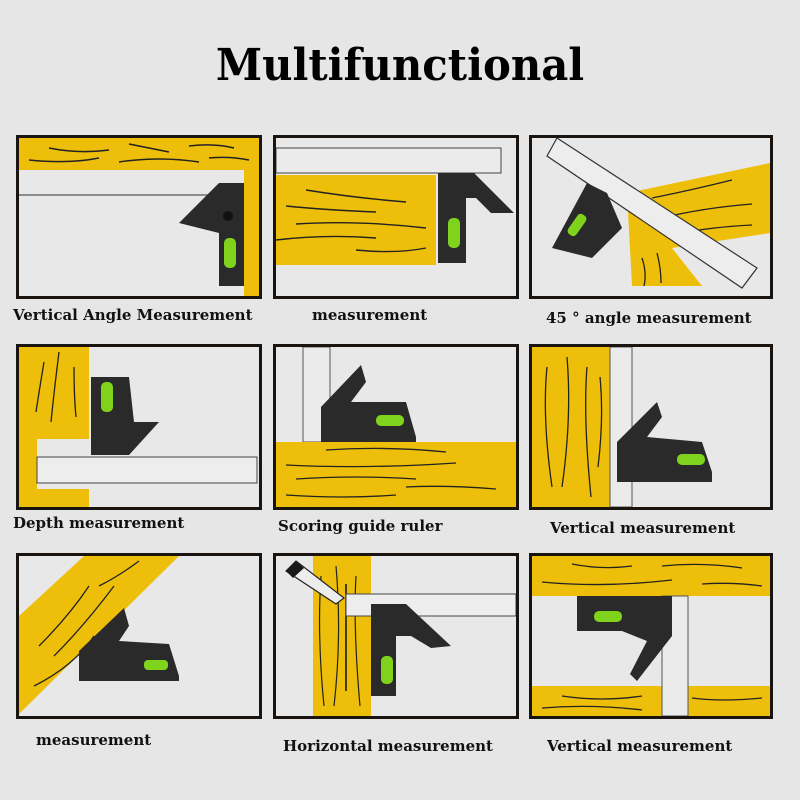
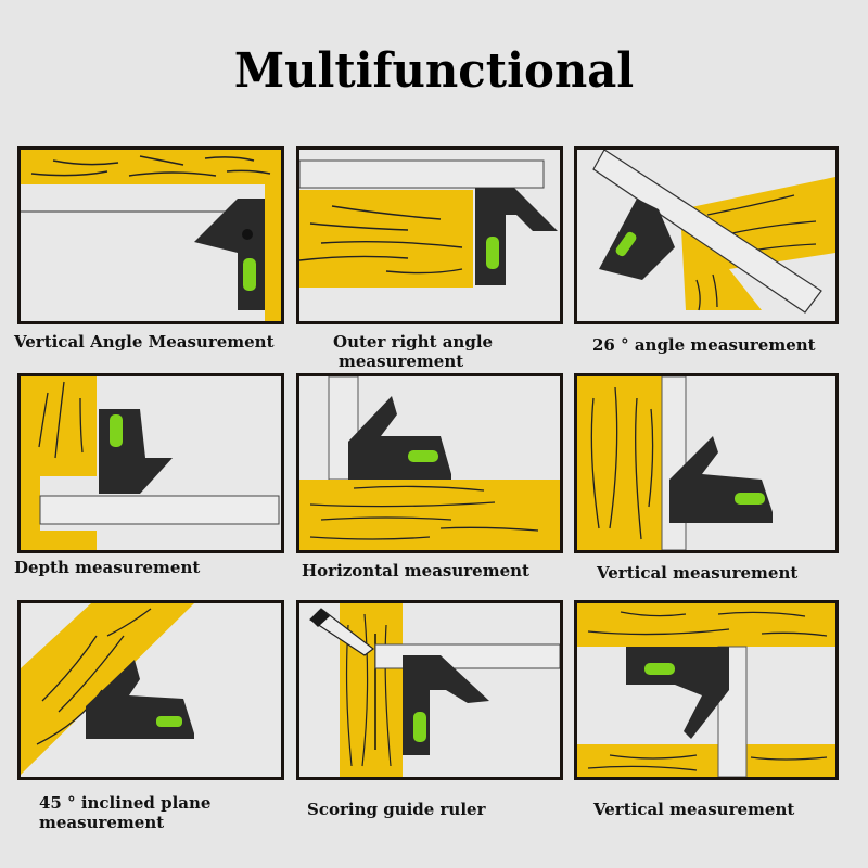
  Multifunctional
  Vertical Angle Measurement
+ Outer right angle
  measurement
- 45 ° angle measurement
+ 26 ° angle measurement
  Depth measurement
- Scoring guide ruler
+ Horizontal measurement
  Vertical measurement
+ 45 ° inclined plane
  measurement
- Horizontal measurement
+ Scoring guide ruler
  Vertical measurement
